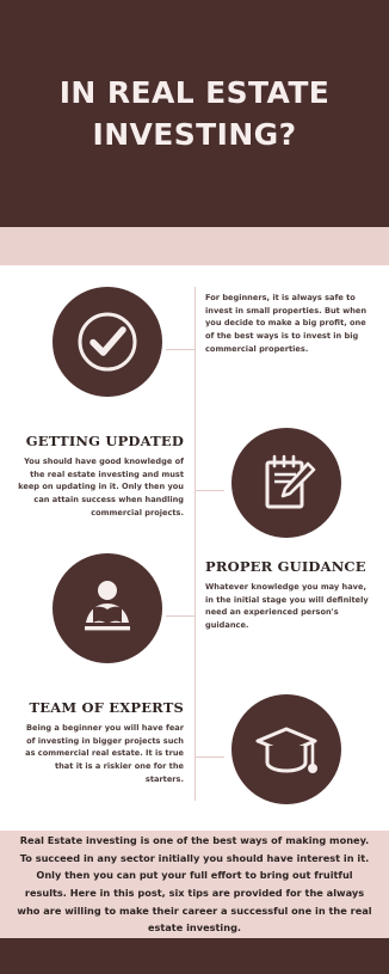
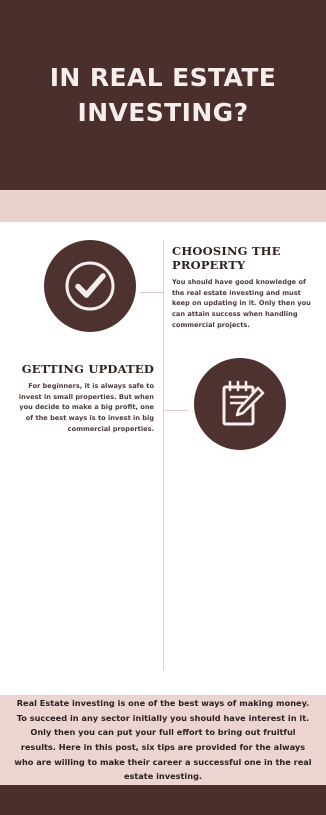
  IN REAL ESTATE
  INVESTING?
+ CHOOSING THE PROPERTY
- For beginners, it is always safe to invest in small properties. But when you decide to make a big profit, one of the best ways is to invest in big commercial properties.
+ You should have good knowledge of the real estate investing and must keep on updating in it. Only then you can attain success when handling commercial projects.
  GETTING UPDATED
- You should have good knowledge of the real estate investing and must keep on updating in it. Only then you can attain success when handling commercial projects.
+ For beginners, it is always safe to invest in small properties. But when you decide to make a big profit, one of the best ways is to invest in big commercial properties.
- PROPER GUIDANCE
- Whatever knowledge you may have, in the initial stage you will definitely need an experienced person's guidance.
- TEAM OF EXPERTS
- Being a beginner you will have fear of investing in bigger projects such as commercial real estate. It is true that it is a riskier one for the starters.
  Real Estate investing is one of the best ways of making money. To succeed in any sector initially you should have interest in it. Only then you can put your full effort to bring out fruitful results. Here in this post, six tips are provided for the always who are willing to make their career a successful one in the real estate investing.
